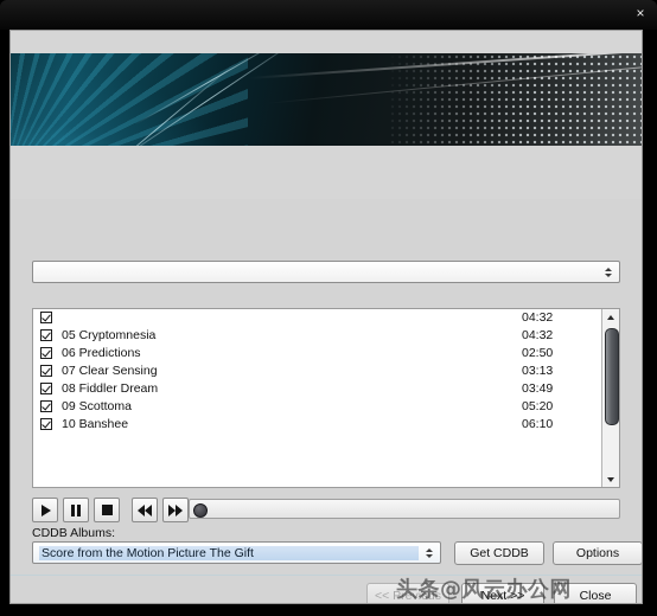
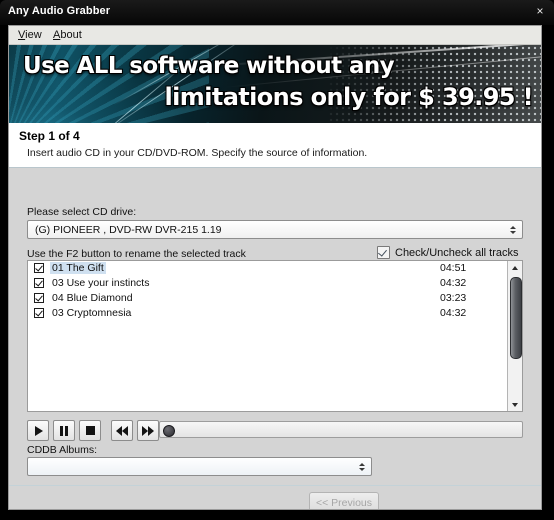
+ Any Audio Grabber
  ×
+ View
+ About
+ Use ALL software without any
+ limitations only for $ 39.95 !
+ Step 1 of 4
+ Insert audio CD in your CD/DVD-ROM. Specify the source of information.
+ Please select CD drive:
+ (G) PIONEER , DVD-RW DVR-215 1.19
+ Use the F2 button to rename the selected track
+ Check/Uncheck all tracks
+ 01 The Gift
+ 04:51
+ 03 Use your instincts
  04:32
+ 04 Blue Diamond
+ 03:23
- 05 Cryptomnesia
+ 03 Cryptomnesia
  04:32
- 06 Predictions
- 02:50
- 07 Clear Sensing
- 03:13
- 08 Fiddler Dream
- 03:49
- 09 Scottoma
- 05:20
- 10 Banshee
- 06:10
  CDDB Albums:
- Score from the Motion Picture The Gift
- Get CDDB
- Options
  << Previous
- Next >>
- Close
- 头条@风云办公网
